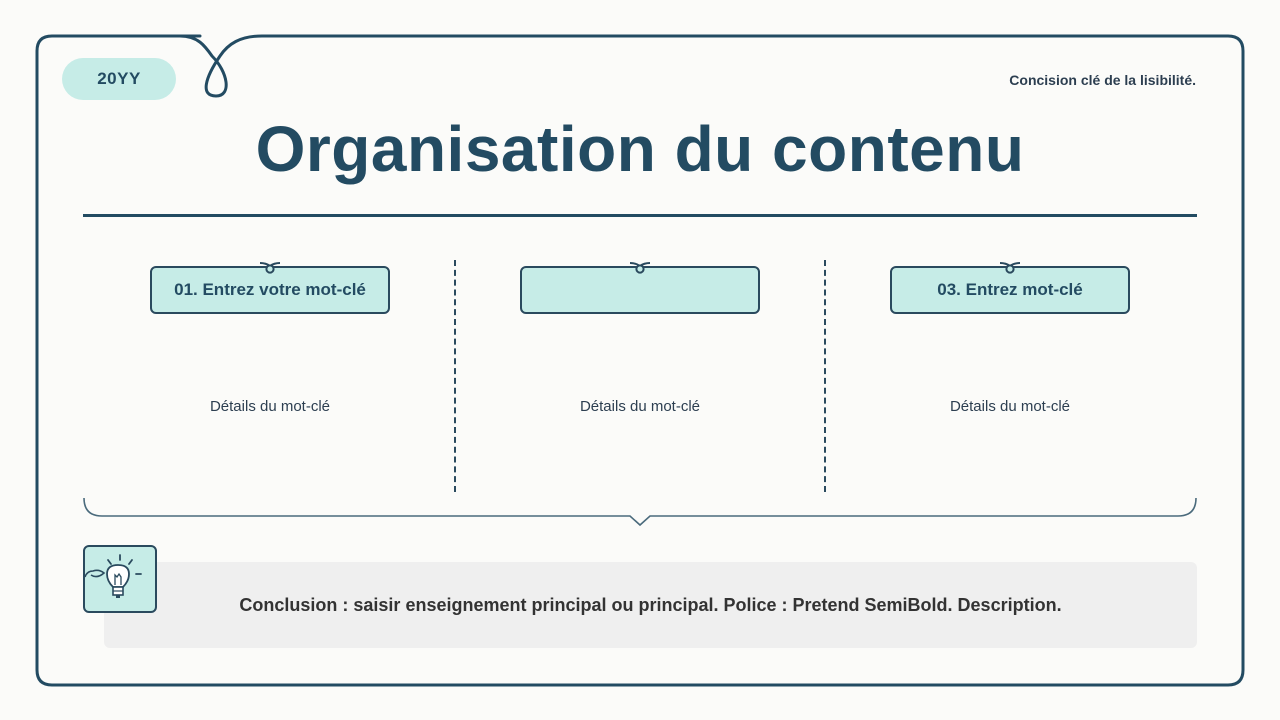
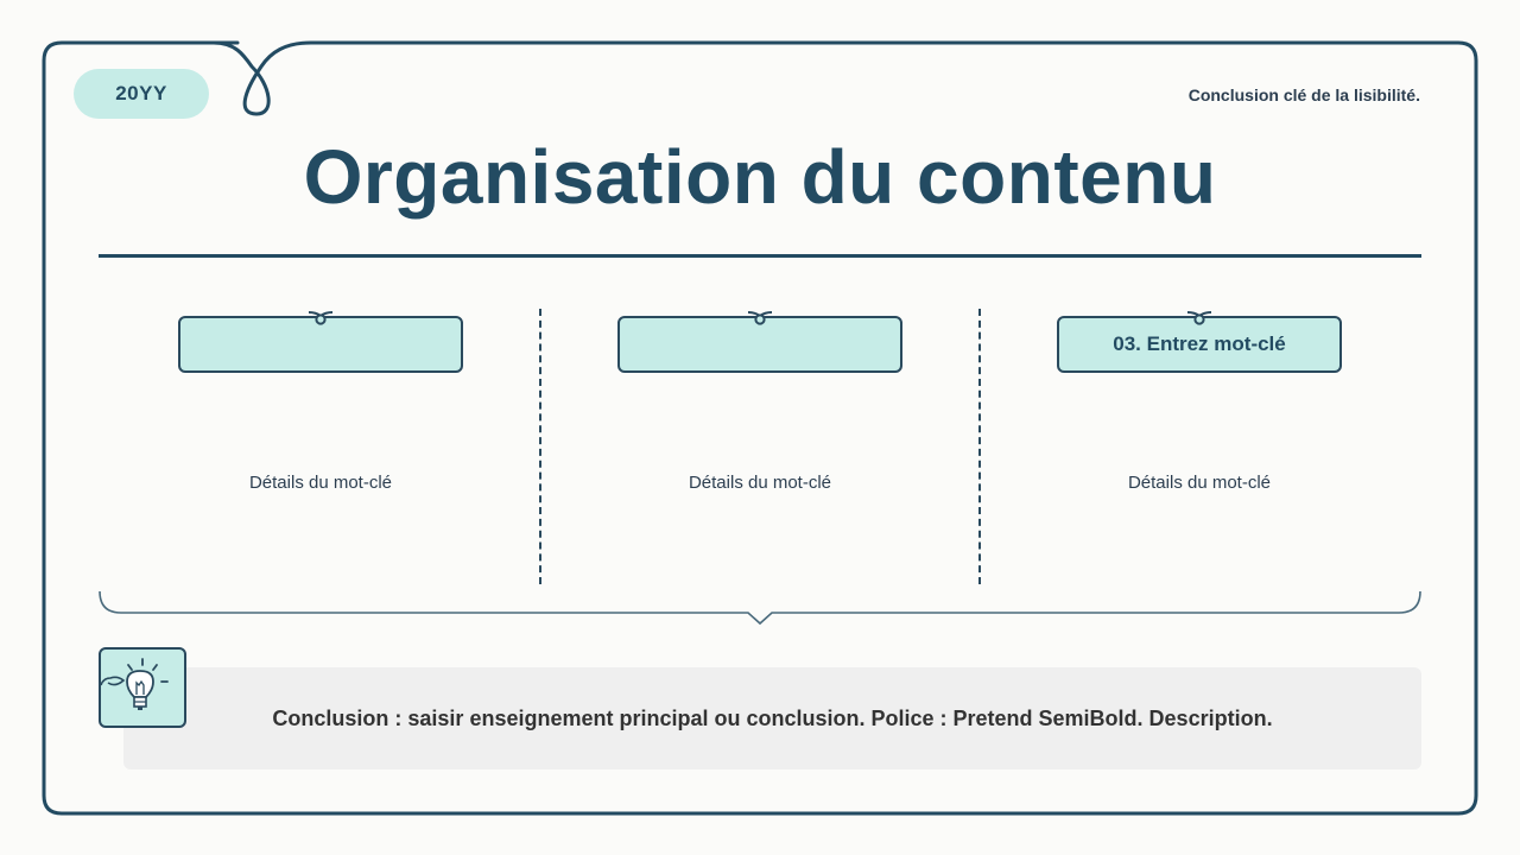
  20YY
- Concision clé de la lisibilité.
+ Conclusion clé de la lisibilité.
  Organisation du contenu
- 01. Entrez votre mot-clé
  Détails du mot-clé
  Détails du mot-clé
  03. Entrez mot-clé
  Détails du mot-clé
- Conclusion : saisir enseignement principal ou principal. Police : Pretend SemiBold. Description.
+ Conclusion : saisir enseignement principal ou conclusion. Police : Pretend SemiBold. Description.
